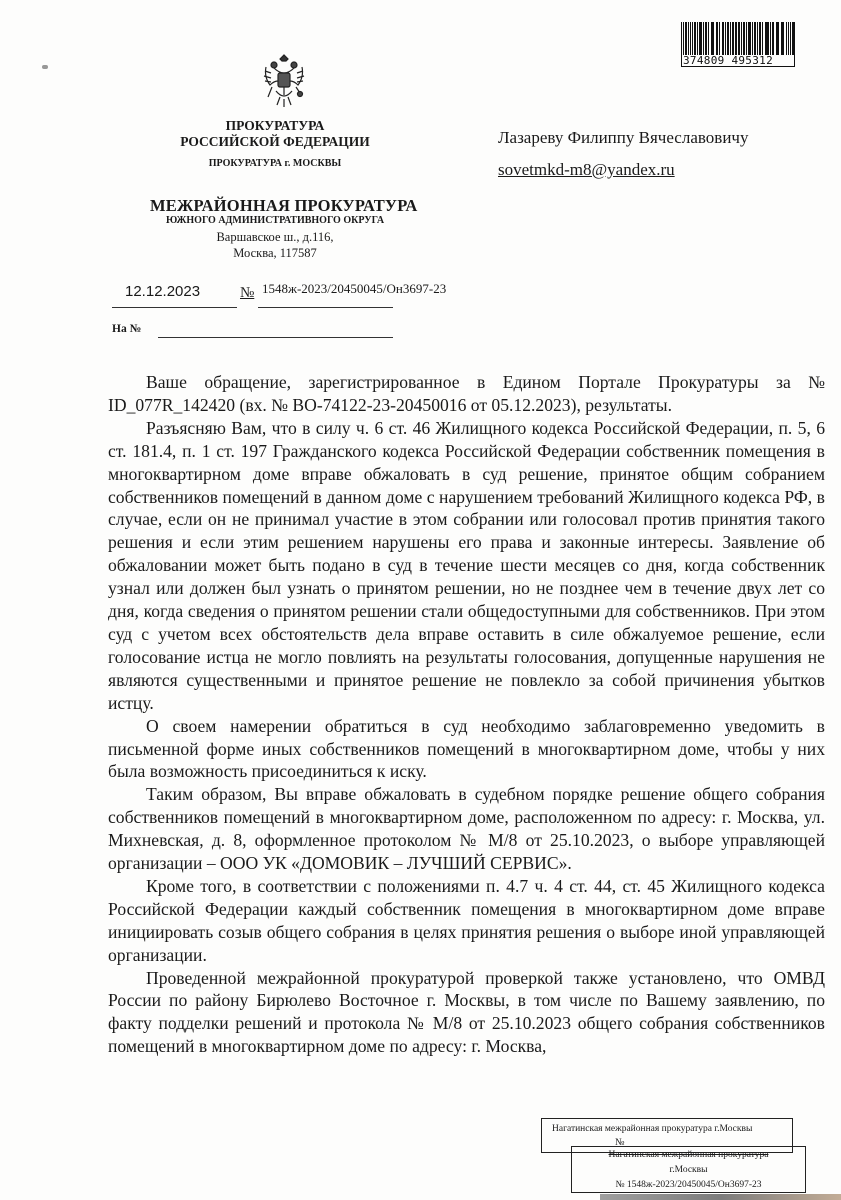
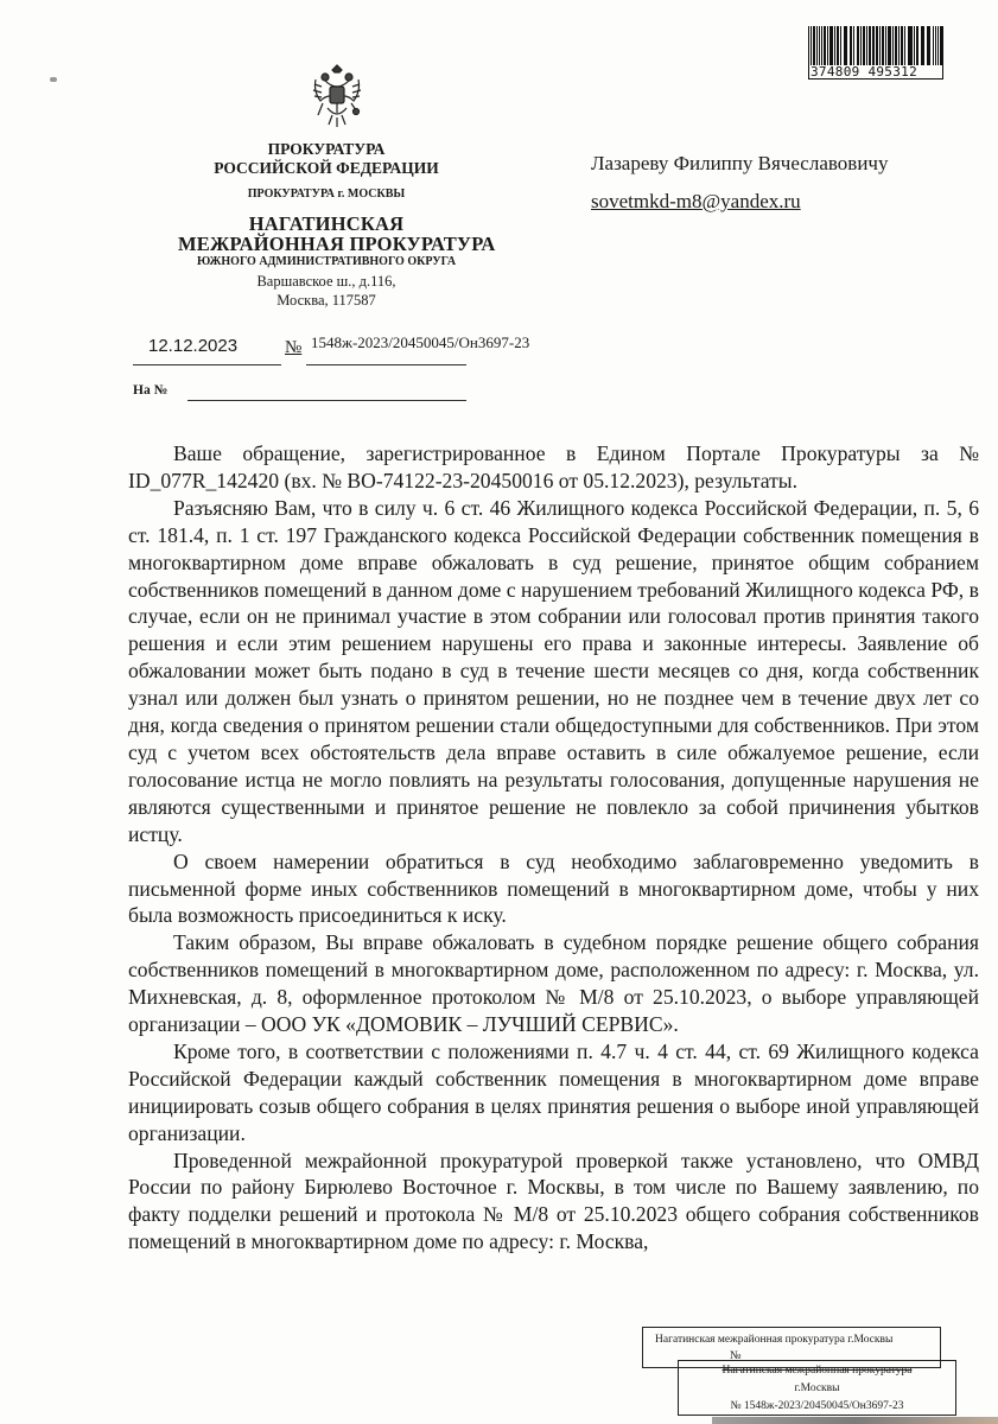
  374809 495312
  ПРОКУРАТУРА
  РОССИЙСКОЙ ФЕДЕРАЦИИ
  ПРОКУРАТУРА г. МОСКВЫ
+ НАГАТИНСКАЯ
  МЕЖРАЙОННАЯ ПРОКУРАТУРА
  ЮЖНОГО АДМИНИСТРАТИВНОГО ОКРУГА
  Варшавское ш., д.116,
  Москва, 117587
  Лазареву Филиппу Вячеславовичу
  sovetmkd-m8@yandex.ru
  12.12.2023
  №
  1548ж-2023/20450045/Он3697-23
  На №
  Ваше обращение, зарегистрированное в Едином Портале Прокуратуры за № ID_077R_142420 (вх. № ВО-74122-23-20450016 от 05.12.2023), результаты.
  Разъясняю Вам, что в силу ч. 6 ст. 46 Жилищного кодекса Российской Федерации, п. 5, 6 ст. 181.4, п. 1 ст. 197 Гражданского кодекса Российской Федерации собственник помещения в многоквартирном доме вправе обжаловать в суд решение, принятое общим собранием собственников помещений в данном доме с нарушением требований Жилищного кодекса РФ, в случае, если он не принимал участие в этом собрании или голосовал против принятия такого решения и если этим решением нарушены его права и законные интересы. Заявление об обжаловании может быть подано в суд в течение шести месяцев со дня, когда собственник узнал или должен был узнать о принятом решении, но не позднее чем в течение двух лет со дня, когда сведения о принятом решении стали общедоступными для собственников. При этом суд с учетом всех обстоятельств дела вправе оставить в силе обжалуемое решение, если голосование истца не могло повлиять на результаты голосования, допущенные нарушения не являются существенными и принятое решение не повлекло за собой причинения убытков истцу.
  О своем намерении обратиться в суд необходимо заблаговременно уведомить в письменной форме иных собственников помещений в многоквартирном доме, чтобы у них была возможность присоединиться к иску.
  Таким образом, Вы вправе обжаловать в судебном порядке решение общего собрания собственников помещений в многоквартирном доме, расположенном по адресу: г. Москва, ул. Михневская, д. 8, оформленное протоколом № М/8 от 25.10.2023, о выборе управляющей организации – ООО УК «ДОМОВИК – ЛУЧШИЙ СЕРВИС».
- Кроме того, в соответствии с положениями п. 4.7 ч. 4 ст. 44, ст. 45 Жилищного кодекса Российской Федерации каждый собственник помещения в многоквартирном доме вправе инициировать созыв общего собрания в целях принятия решения о выборе иной управляющей организации.
+ Кроме того, в соответствии с положениями п. 4.7 ч. 4 ст. 44, ст. 69 Жилищного кодекса Российской Федерации каждый собственник помещения в многоквартирном доме вправе инициировать созыв общего собрания в целях принятия решения о выборе иной управляющей организации.
  Проведенной межрайонной прокуратурой проверкой также установлено, что ОМВД России по району Бирюлево Восточное г. Москвы, в том числе по Вашему заявлению, по факту подделки решений и протокола № М/8 от 25.10.2023 общего собрания собственников помещений в многоквартирном доме по адресу: г. Москва,
  Нагатинская межрайонная прокуратура г.Москвы
  №
  Нагатинская межрайонная прокуратура
  г.Москвы
  № 1548ж-2023/20450045/Он3697-23
